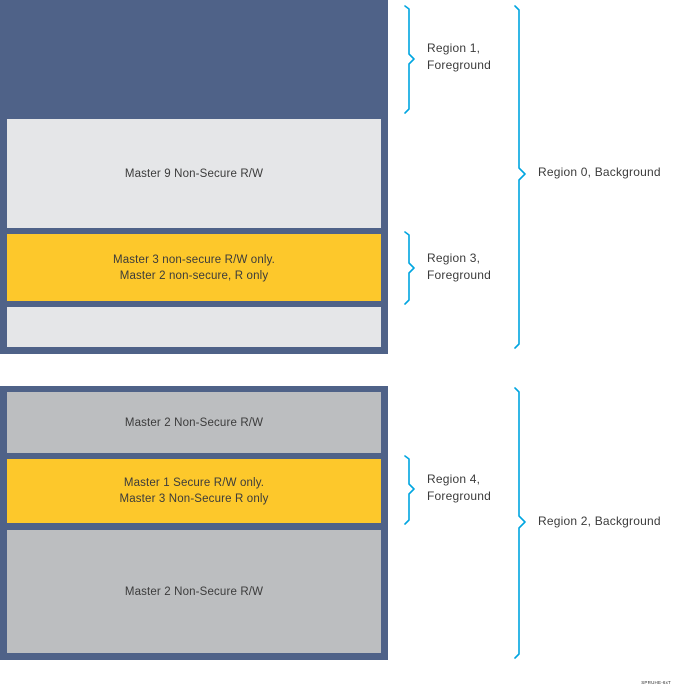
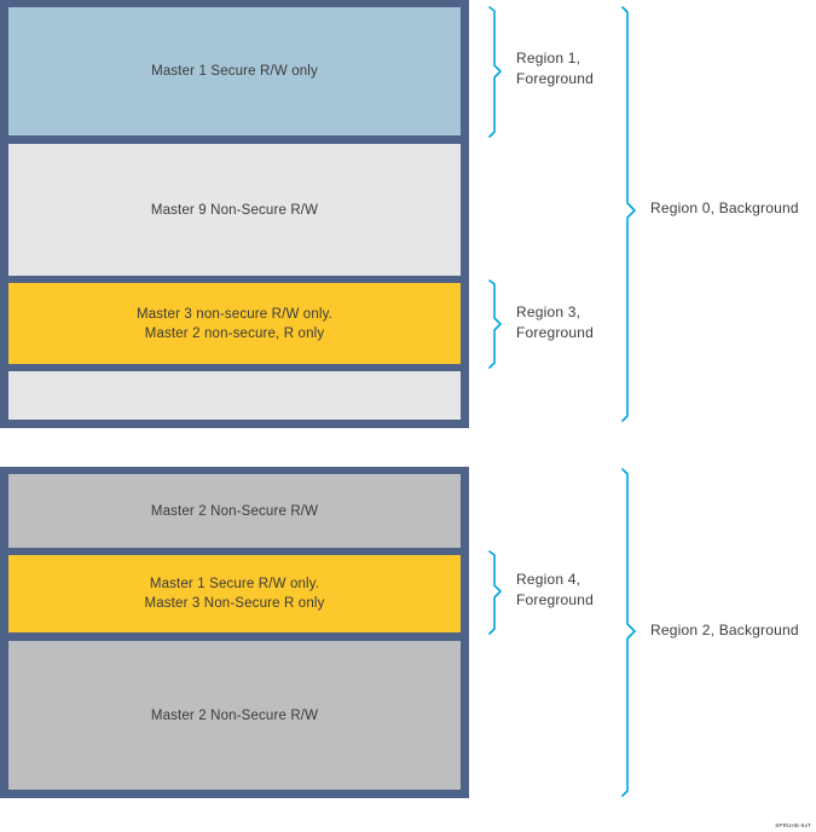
+ Master 1 Secure R/W only
  Master 9 Non-Secure R/W
  Master 3 non-secure R/W only.
  Master 2 non-secure, R only
  Master 2 Non-Secure R/W
  Master 1 Secure R/W only.
  Master 3 Non-Secure R only
  Master 2 Non-Secure R/W
  Region 1,
  Foreground
  Region 0, Background
  Region 3,
  Foreground
  Region 4,
  Foreground
  Region 2, Background
